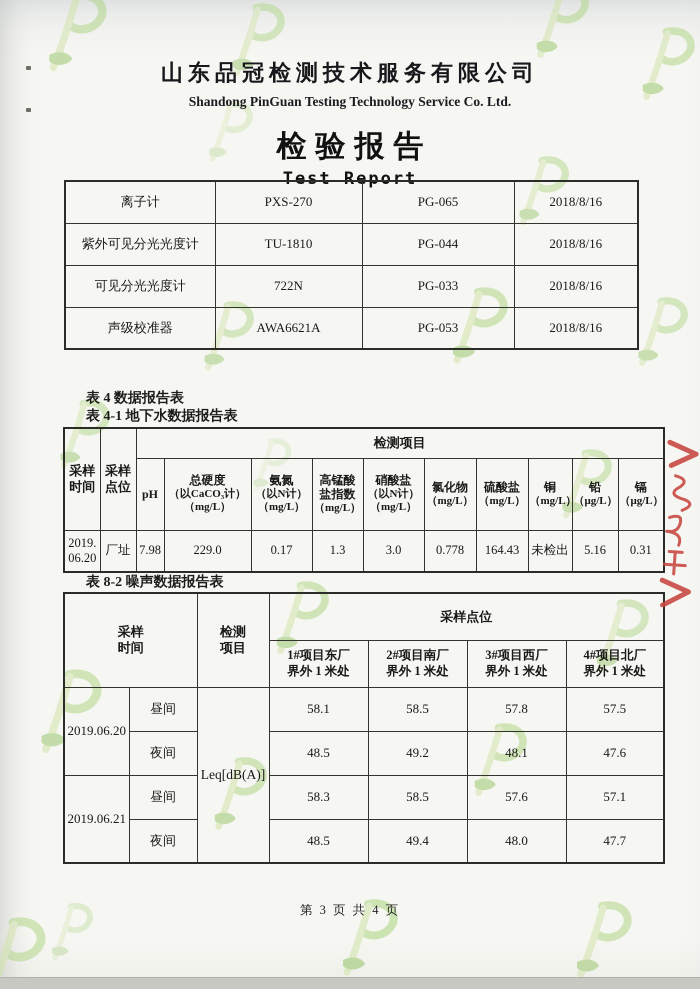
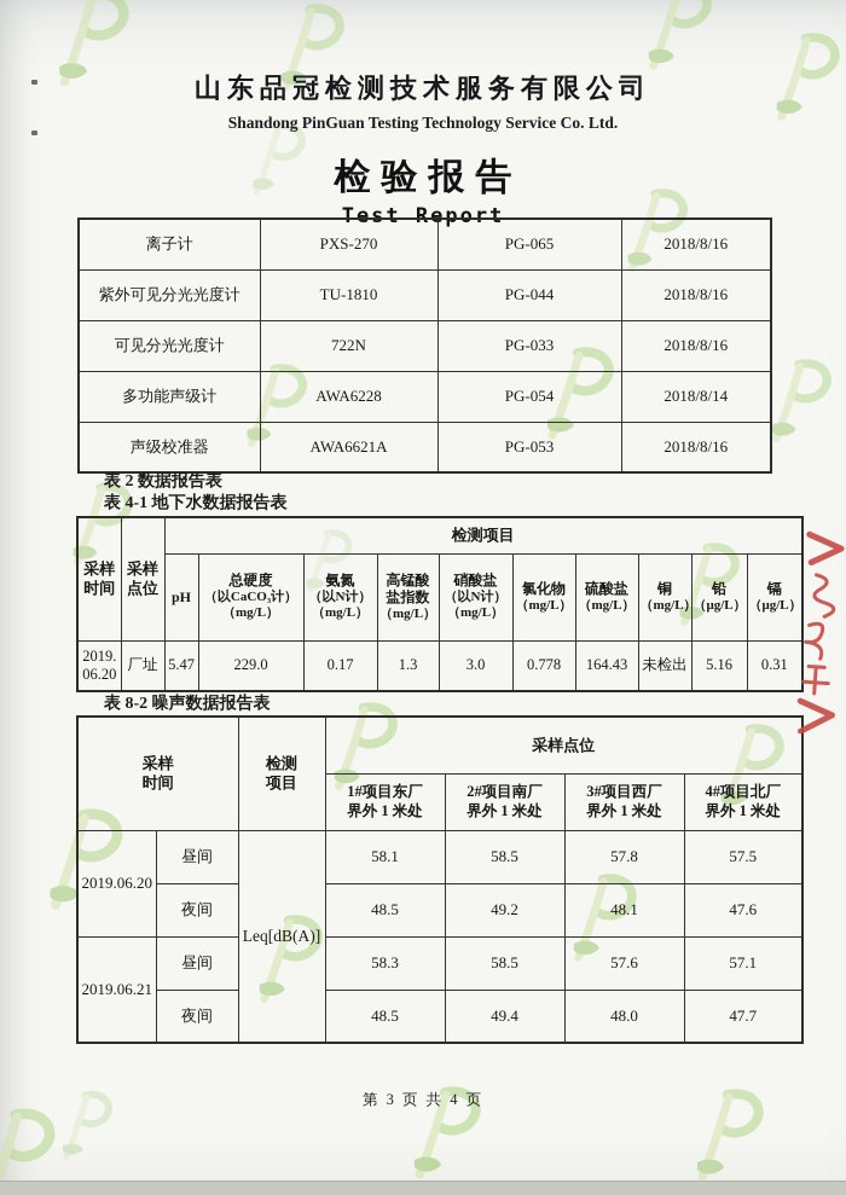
  山东品冠检测技术服务有限公司
  Shandong PinGuan Testing Technology Service Co. Ltd.
  检验报告
  Test Report
  离子计	PXS-270	PG-065	2018/8/16
  紫外可见分光光度计	TU-1810	PG-044	2018/8/16
  可见分光光度计	722N	PG-033	2018/8/16
+ 多功能声级计	AWA6228	PG-054	2018/8/14
  声级校准器	AWA6621A	PG-053	2018/8/16
- 表 4 数据报告表
+ 表 2 数据报告表
  表 4-1 地下水数据报告表
  采样 时间	采样 点位	检测项目
  pH	总硬度 （以CaCO₃计） （mg/L）	氨氮 （以N计） （mg/L）	高锰酸 盐指数 （mg/L）	硝酸盐 （以N计） （mg/L）	氯化物 （mg/L）	硫酸盐 （mg/L）	铜 （mg/L）	铅 （μg/L）	镉 （μg/L）
- 2019. 06.20	厂址	7.98	229.0	0.17	1.3	3.0	0.778	164.43	未检出	5.16	0.31
+ 2019. 06.20	厂址	5.47	229.0	0.17	1.3	3.0	0.778	164.43	未检出	5.16	0.31
  表 8-2 噪声数据报告表
  采样 时间	检测 项目	采样点位
  1#项目东厂 界外 1 米处	2#项目南厂 界外 1 米处	3#项目西厂 界外 1 米处	4#项目北厂 界外 1 米处
  2019.06.20	昼间	Leq[dB(A)]	58.1	58.5	57.8	57.5
  夜间	48.5	49.2	48.1	47.6
  2019.06.21	昼间	58.3	58.5	57.6	57.1
  夜间	48.5	49.4	48.0	47.7
  第 3 页 共 4 页
